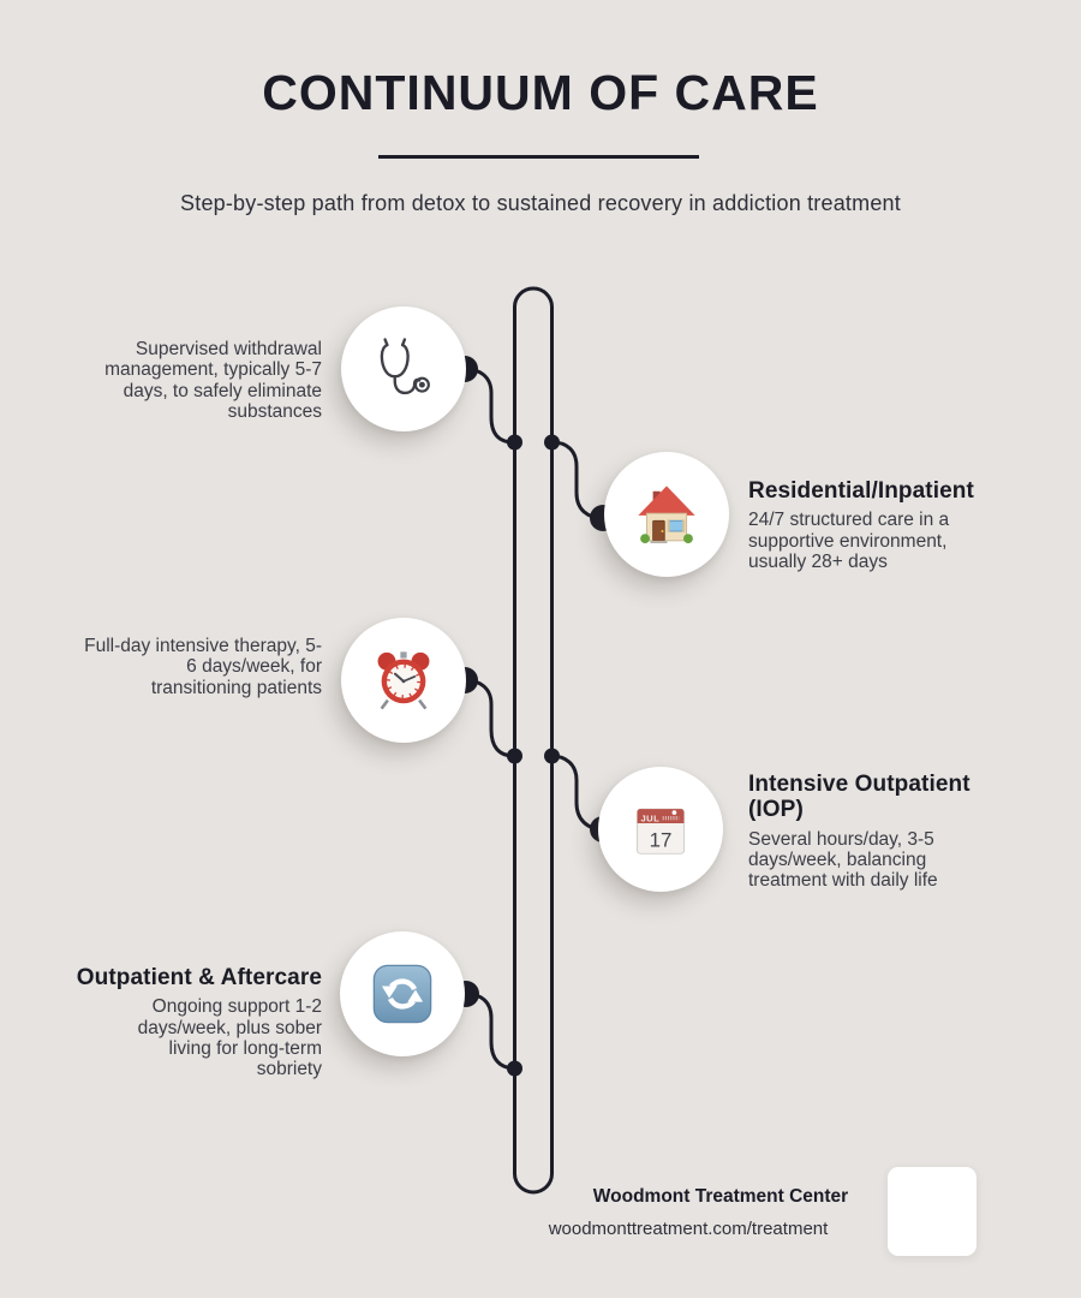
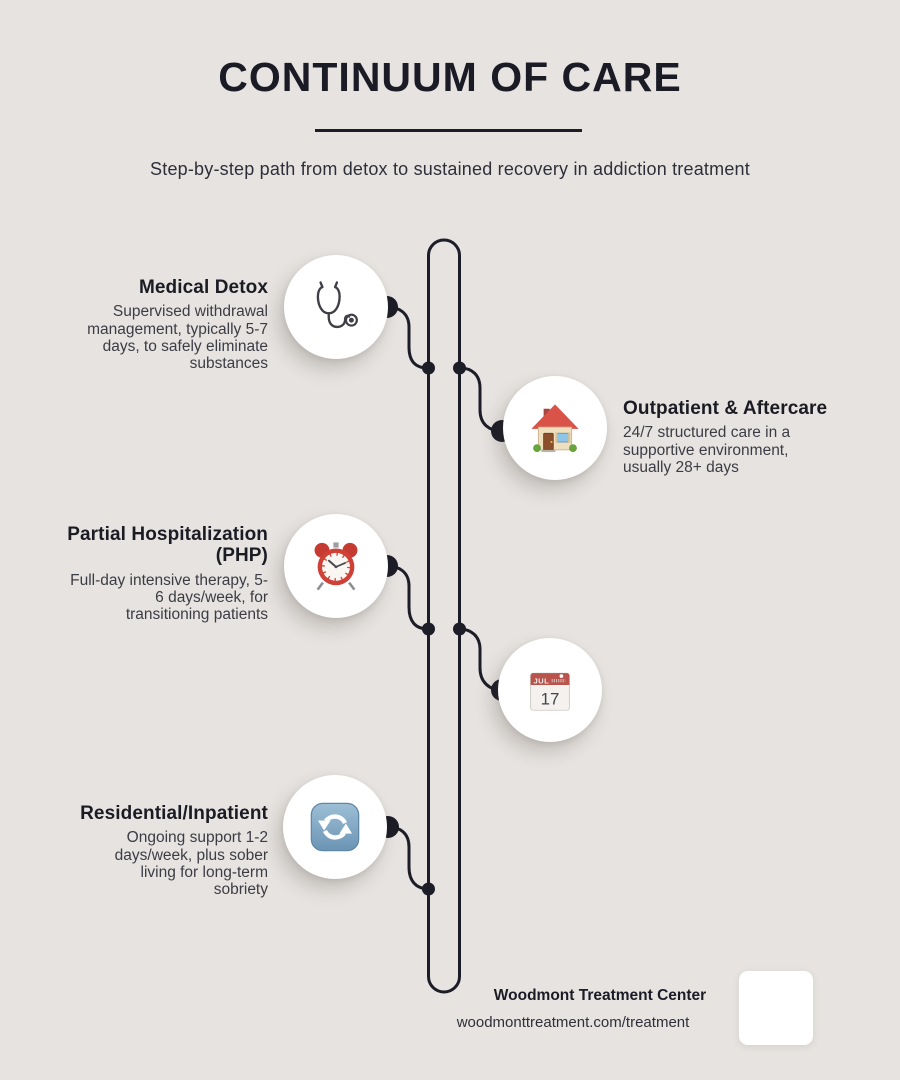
  CONTINUUM OF CARE
  Step-by-step path from detox to sustained recovery in addiction treatment
  JUL
  17
+ Medical Detox
  Supervised withdrawal management, typically 5-7 days, to safely eliminate substances
- Residential/Inpatient
+ Outpatient & Aftercare
  24/7 structured care in a supportive environment, usually 28+ days
+ Partial Hospitalization (PHP)
  Full-day intensive therapy, 5-6 days/week, for transitioning patients
- Intensive Outpatient (IOP)
- Several hours/day, 3-5 days/week, balancing treatment with daily life
- Outpatient & Aftercare
+ Residential/Inpatient
  Ongoing support 1-2 days/week, plus sober living for long-term sobriety
  Woodmont Treatment Center
  woodmonttreatment.com/treatment
